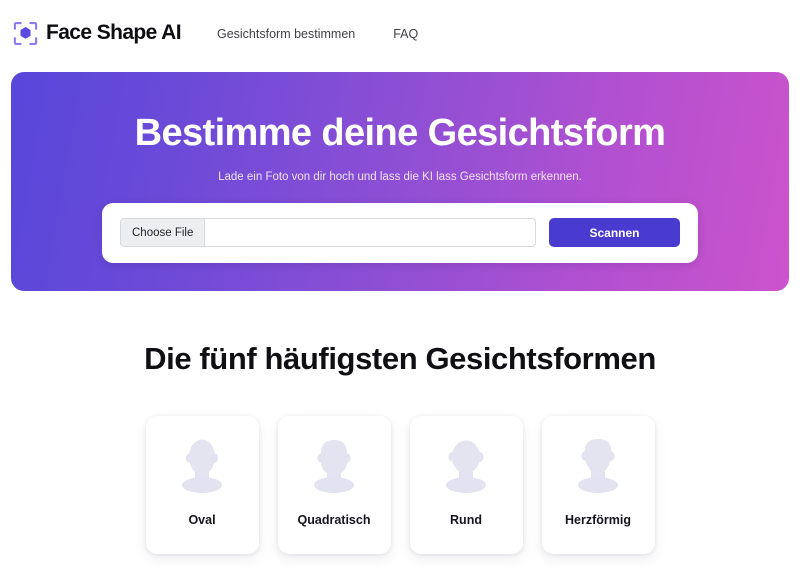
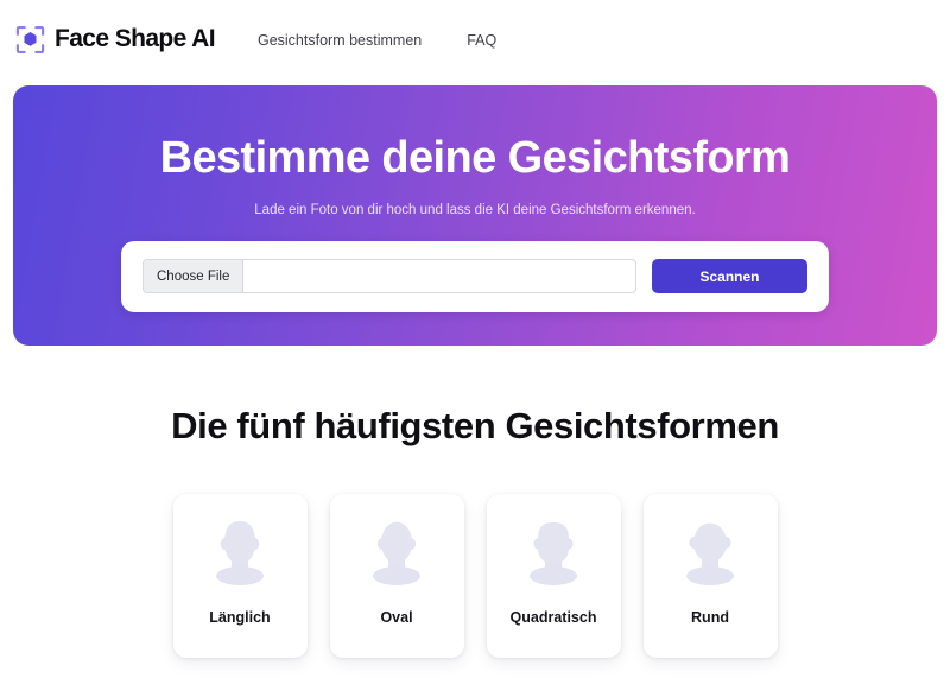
  Face Shape AI
  Gesichtsform bestimmen
  FAQ
  Bestimme deine Gesichtsform
- Lade ein Foto von dir hoch und lass die KI lass Gesichtsform erkennen.
+ Lade ein Foto von dir hoch und lass die KI deine Gesichtsform erkennen.
  Choose File
  Scannen
  Die fünf häufigsten Gesichtsformen
+ Länglich
  Oval
  Quadratisch
  Rund
- Herzförmig
